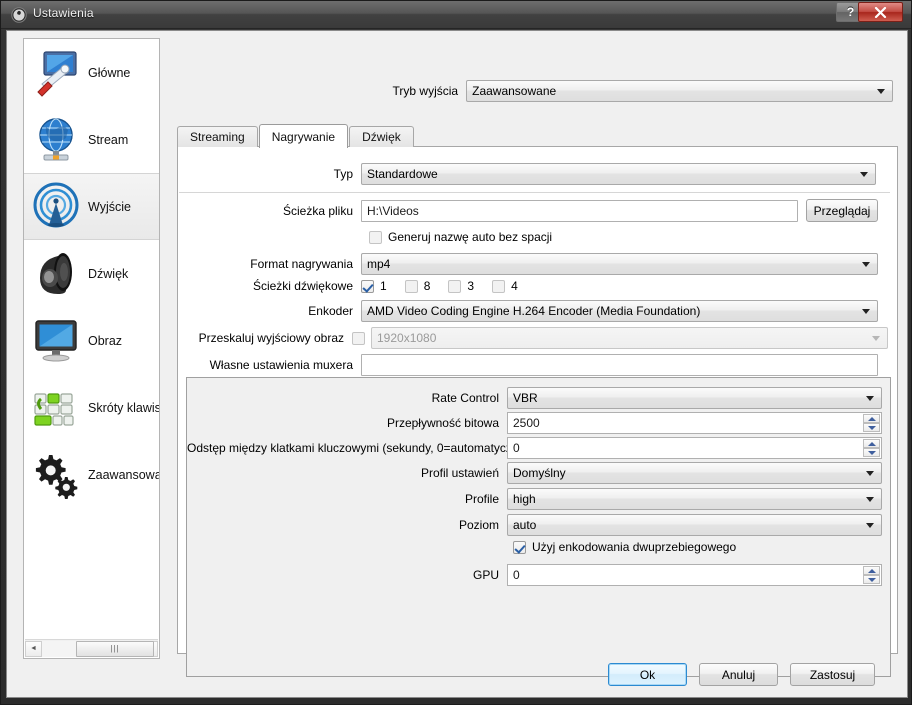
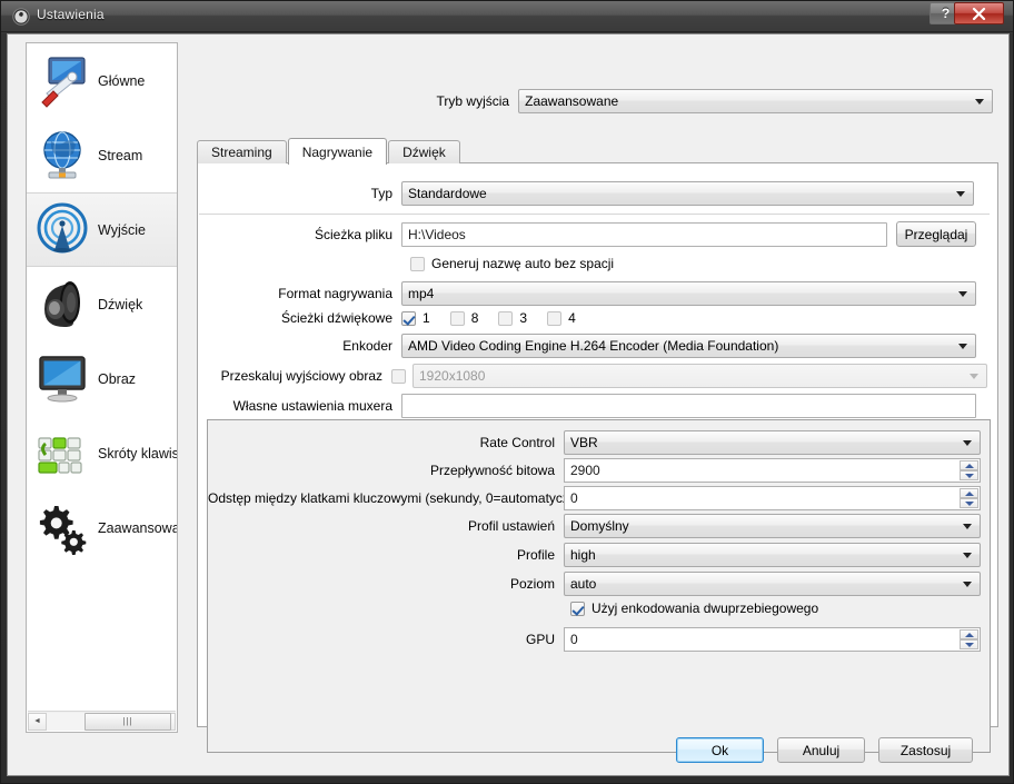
  Ustawienia
  ?
  Główne
  Stream
  Wyjście
  Dźwięk
  Obraz
  Skróty klawis
  Zaawansowa
  |||
  Tryb wyjścia
  Zaawansowane
  Streaming
  Nagrywanie
  Dźwięk
  Typ
  Standardowe
  Ścieżka pliku
  H:\Videos
  Przeglądaj
  Generuj nazwę auto bez spacji
  Format nagrywania
  mp4
  Ścieżki dźwiękowe
  1
  8
  3
  4
  Enkoder
  AMD Video Coding Engine H.264 Encoder (Media Foundation)
  Przeskaluj wyjściowy obraz
  1920x1080
  Własne ustawienia muxera
  Rate Control
  VBR
  Przepływność bitowa
- 2500
+ 2900
  Odstęp między klatkami kluczowymi (sekundy, 0=automatyc
  0
  Profil ustawień
  Domyślny
  Profile
  high
  Poziom
  auto
  Użyj enkodowania dwuprzebiegowego
  GPU
  0
  Ok
  Anuluj
  Zastosuj
